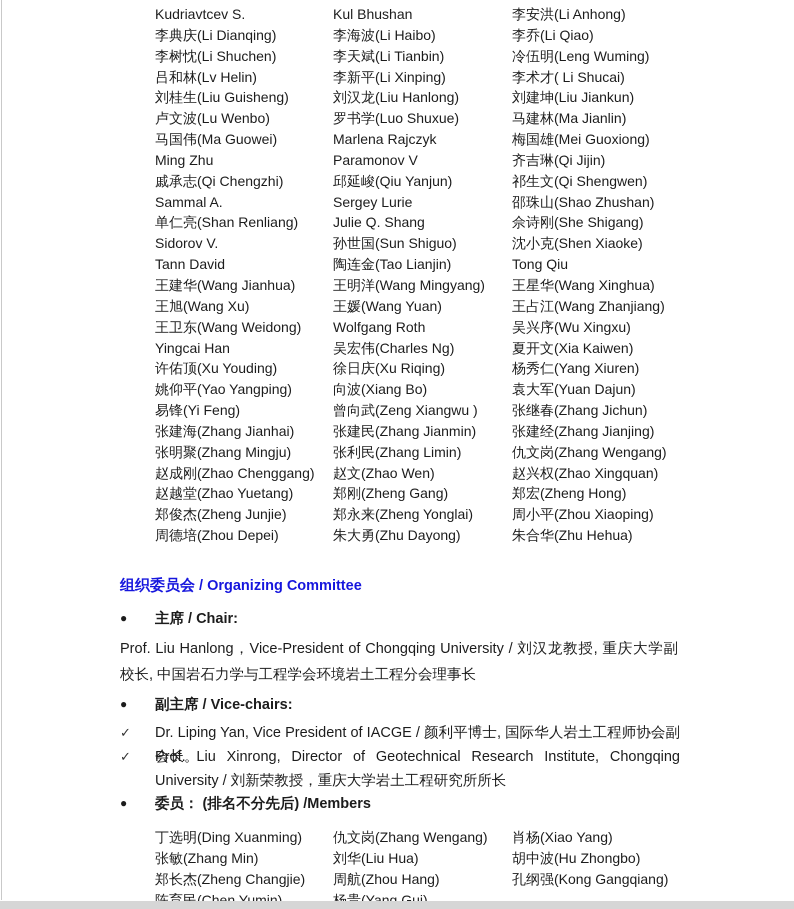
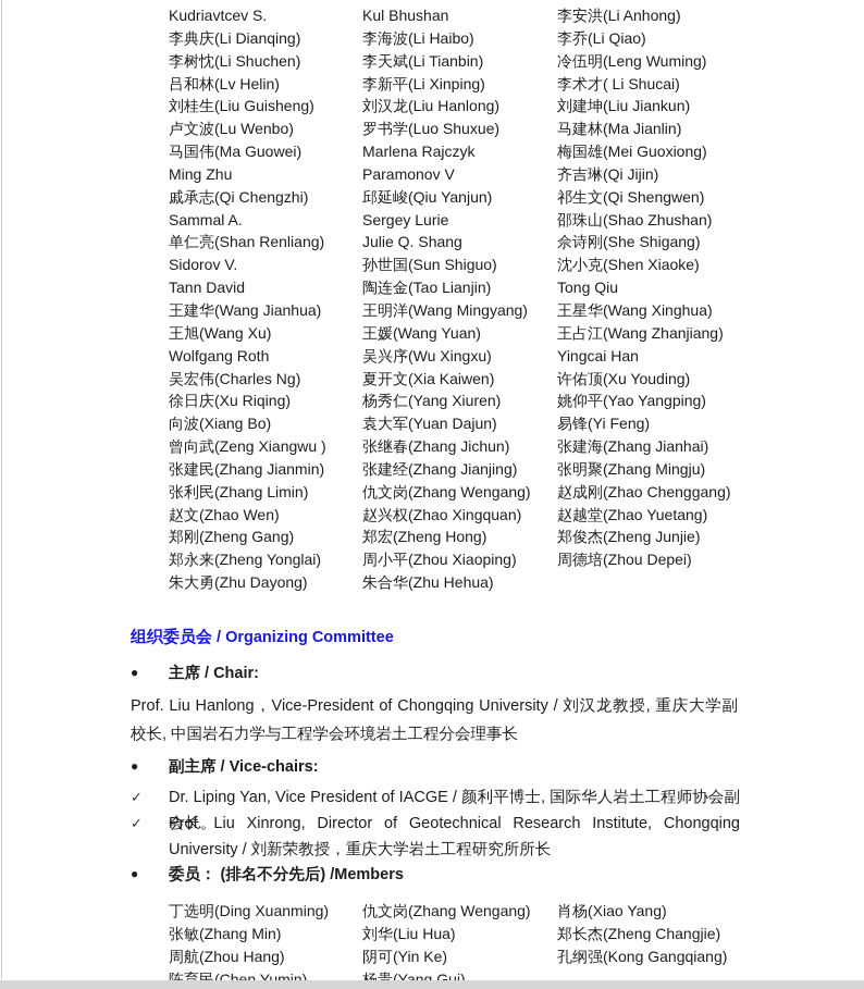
  Kudriavtcev S.
  Kul Bhushan
  李安洪(Li Anhong)
  李典庆(Li Dianqing)
  李海波(Li Haibo)
  李乔(Li Qiao)
  李树忱(Li Shuchen)
  李天斌(Li Tianbin)
  冷伍明(Leng Wuming)
  吕和林(Lv Helin)
  李新平(Li Xinping)
  李术才( Li Shucai)
  刘桂生(Liu Guisheng)
  刘汉龙(Liu Hanlong)
  刘建坤(Liu Jiankun)
  卢文波(Lu Wenbo)
  罗书学(Luo Shuxue)
  马建林(Ma Jianlin)
  马国伟(Ma Guowei)
  Marlena Rajczyk
  梅国雄(Mei Guoxiong)
  Ming Zhu
  Paramonov V
  齐吉琳(Qi Jijin)
  戚承志(Qi Chengzhi)
  邱延峻(Qiu Yanjun)
  祁生文(Qi Shengwen)
  Sammal A.
  Sergey Lurie
  邵珠山(Shao Zhushan)
  单仁亮(Shan Renliang)
  Julie Q. Shang
  佘诗刚(She Shigang)
  Sidorov V.
  孙世国(Sun Shiguo)
  沈小克(Shen Xiaoke)
  Tann David
  陶连金(Tao Lianjin)
  Tong Qiu
  王建华(Wang Jianhua)
  王明洋(Wang Mingyang)
  王星华(Wang Xinghua)
  王旭(Wang Xu)
  王媛(Wang Yuan)
  王占江(Wang Zhanjiang)
- 王卫东(Wang Weidong)
  Wolfgang Roth
  吴兴序(Wu Xingxu)
  Yingcai Han
  吴宏伟(Charles Ng)
  夏开文(Xia Kaiwen)
  许佑顶(Xu Youding)
  徐日庆(Xu Riqing)
  杨秀仁(Yang Xiuren)
  姚仰平(Yao Yangping)
  向波(Xiang Bo)
  袁大军(Yuan Dajun)
  易锋(Yi Feng)
  曾向武(Zeng Xiangwu )
  张继春(Zhang Jichun)
  张建海(Zhang Jianhai)
  张建民(Zhang Jianmin)
  张建经(Zhang Jianjing)
  张明聚(Zhang Mingju)
  张利民(Zhang Limin)
  仇文岗(Zhang Wengang)
  赵成刚(Zhao Chenggang)
  赵文(Zhao Wen)
  赵兴权(Zhao Xingquan)
  赵越堂(Zhao Yuetang)
  郑刚(Zheng Gang)
  郑宏(Zheng Hong)
  郑俊杰(Zheng Junjie)
  郑永来(Zheng Yonglai)
  周小平(Zhou Xiaoping)
  周德培(Zhou Depei)
  朱大勇(Zhu Dayong)
  朱合华(Zhu Hehua)
  组织委员会 / Organizing Committee
  ● 主席 / Chair:
  Prof. Liu Hanlong，Vice-President of Chongqing University / 刘汉龙教授, 重庆大学副校长, 中国岩石力学与工程学会环境岩土工程分会理事长
  ● 副主席 / Vice-chairs:
  ✓
  Dr. Liping Yan, Vice President of IACGE / 颜利平博士, 国际华人岩土工程师协会副会长。
  ✓
  Prof. Liu Xinrong, Director of Geotechnical Research Institute, Chongqing University / 刘新荣教授，重庆大学岩土工程研究所所长
  ● 委员： (排名不分先后) /Members
  丁选明(Ding Xuanming)
  仇文岗(Zhang Wengang)
  肖杨(Xiao Yang)
  张敏(Zhang Min)
  刘华(Liu Hua)
- 胡中波(Hu Zhongbo)
  郑长杰(Zheng Changjie)
  周航(Zhou Hang)
+ 阴可(Yin Ke)
  孔纲强(Kong Gangqiang)
  陈育民(Chen Yumin)
  杨贵(Yang Gui)
